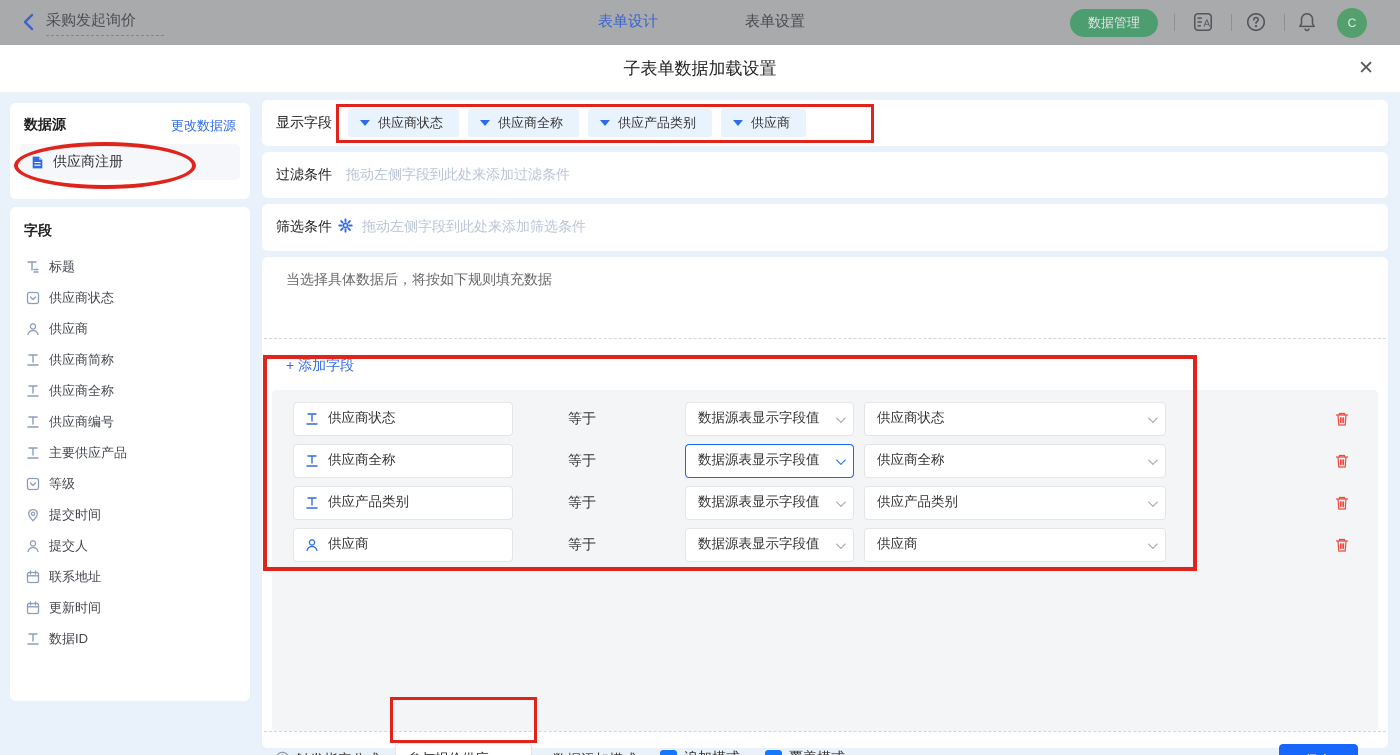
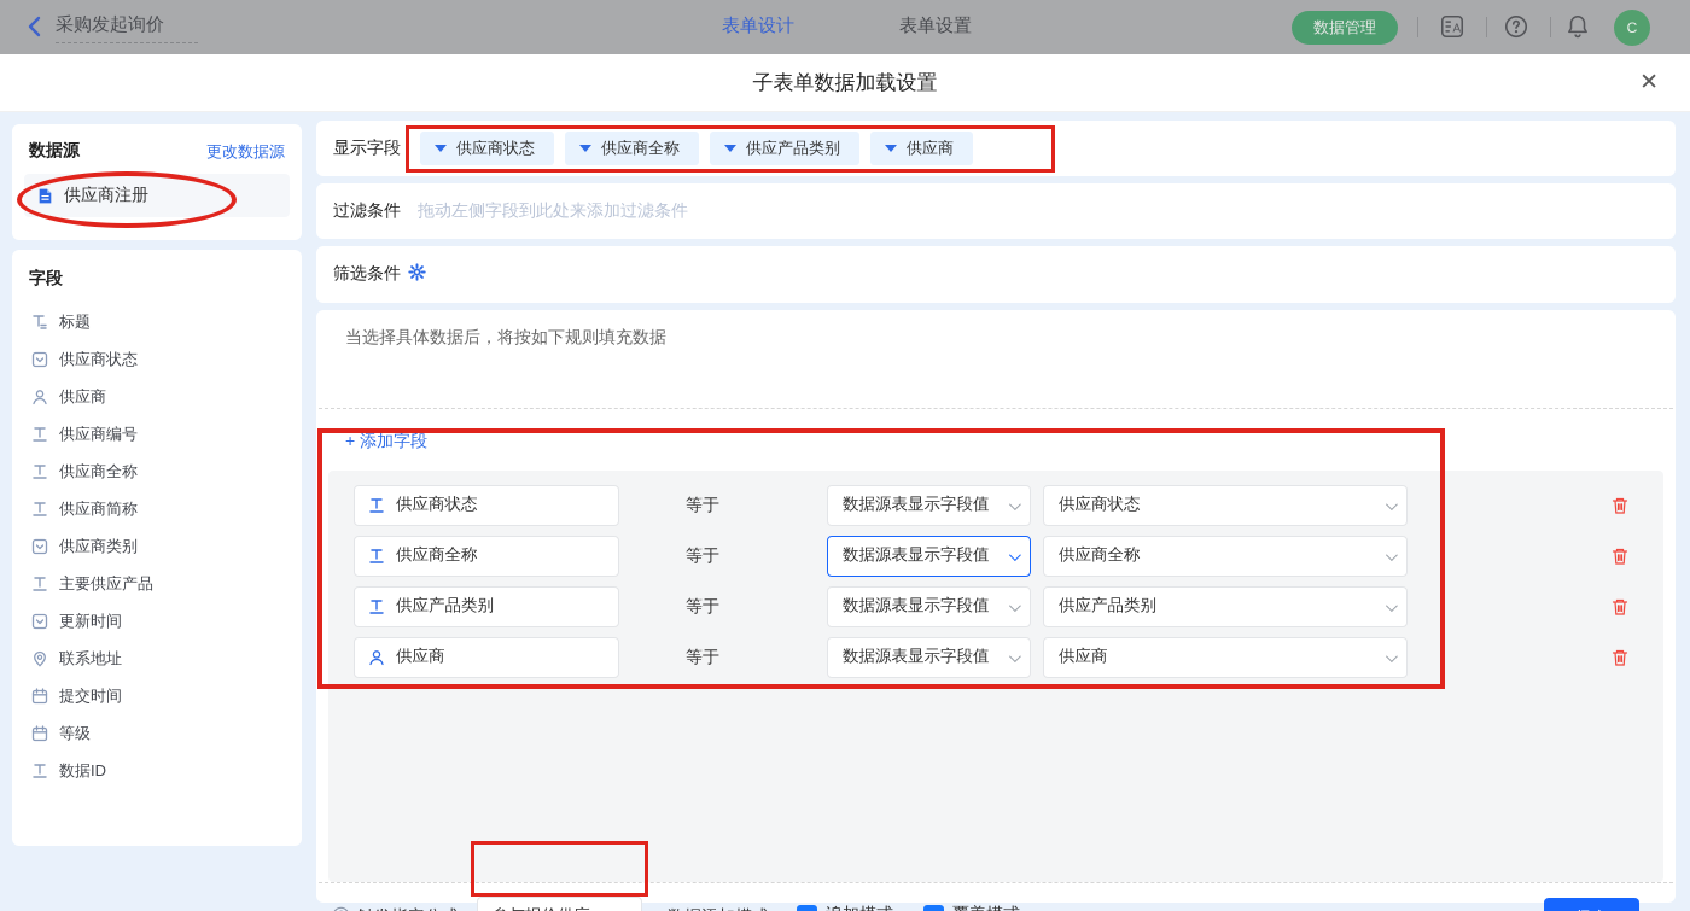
  采购发起询价
  表单设计
  表单设置
  数据管理
  C
  子表单数据加载设置
  ✕
  数据源
  更改数据源
  供应商注册
  字段
  标题
  供应商状态
  供应商
- 供应商简称
+ 供应商编号
  供应商全称
- 供应商编号
+ 供应商简称
+ 供应商类别
  主要供应产品
- 等级
+ 更新时间
- 提交时间
+ 联系地址
- 提交人
- 联系地址
+ 提交时间
- 更新时间
+ 等级
  数据ID
  显示字段
  供应商状态
  供应商全称
  供应产品类别
  供应商
  过滤条件
  拖动左侧字段到此处来添加过滤条件
  筛选条件
- 拖动左侧字段到此处来添加筛选条件
  当选择具体数据后，将按如下规则填充数据
  + 添加字段
  供应商状态
  等于
  数据源表显示字段值
  供应商状态
  供应商全称
  等于
  数据源表显示字段值
  供应商全称
  供应产品类别
  等于
  数据源表显示字段值
  供应产品类别
  供应商
  等于
  数据源表显示字段值
  供应商
